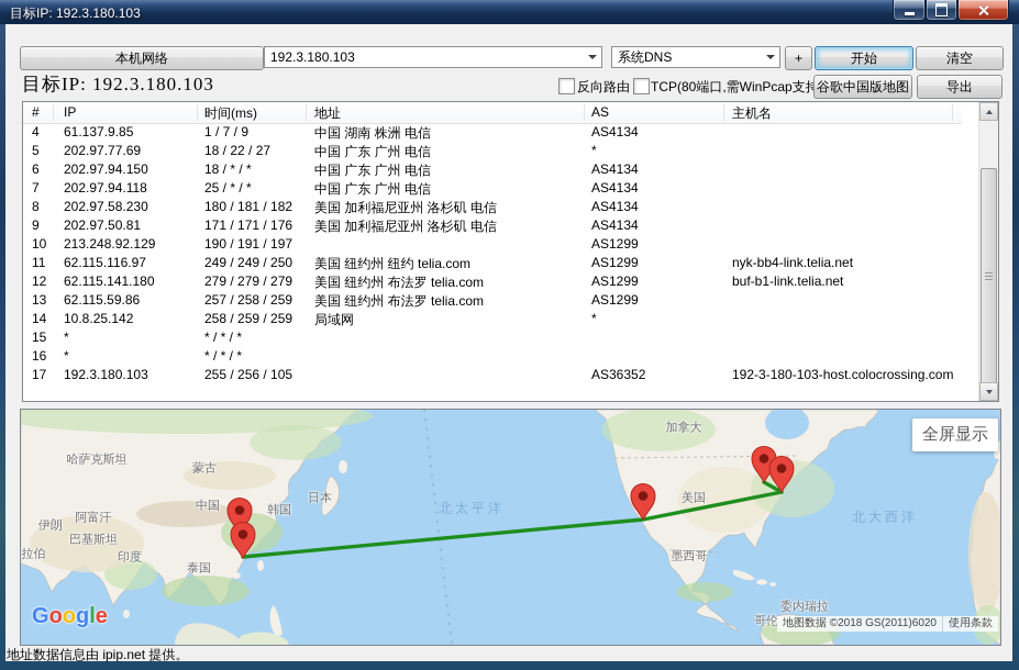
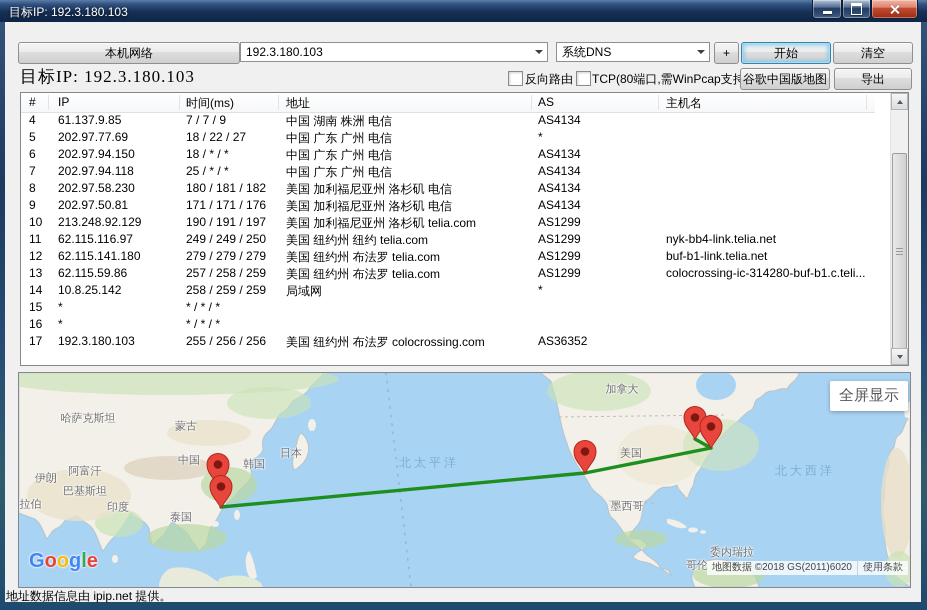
  目标IP: 192.3.180.103
  本机网络
  192.3.180.103
  系统DNS
  +
  开始
  清空
  目标IP: 192.3.180.103
  反向路由
  TCP(80端口,需WinPcap支持
  谷歌中国版地图
  导出
  #
  IP
  时间(ms)
  地址
  AS
  主机名
  4
  61.137.9.85
- 1 / 7 / 9
+ 7 / 7 / 9
  中国 湖南 株洲 电信
  AS4134
  5
  202.97.77.69
  18 / 22 / 27
  中国 广东 广州 电信
  *
  6
  202.97.94.150
  18 / * / *
  中国 广东 广州 电信
  AS4134
  7
  202.97.94.118
  25 / * / *
  中国 广东 广州 电信
  AS4134
  8
  202.97.58.230
  180 / 181 / 182
  美国 加利福尼亚州 洛杉矶 电信
  AS4134
  9
  202.97.50.81
  171 / 171 / 176
  美国 加利福尼亚州 洛杉矶 电信
  AS4134
  10
  213.248.92.129
  190 / 191 / 197
+ 美国 加利福尼亚州 洛杉矶 telia.com
  AS1299
  11
  62.115.116.97
  249 / 249 / 250
  美国 纽约州 纽约 telia.com
  AS1299
  nyk-bb4-link.telia.net
  12
  62.115.141.180
  279 / 279 / 279
  美国 纽约州 布法罗 telia.com
  AS1299
  buf-b1-link.telia.net
  13
  62.115.59.86
  257 / 258 / 259
  美国 纽约州 布法罗 telia.com
  AS1299
+ colocrossing-ic-314280-buf-b1.c.teli...
  14
  10.8.25.142
  258 / 259 / 259
  局域网
  *
  15
  *
  * / * / *
  16
  *
  * / * / *
  17
  192.3.180.103
- 255 / 256 / 105
+ 255 / 256 / 256
+ 美国 纽约州 布法罗 colocrossing.com
  AS36352
- 192-3-180-103-host.colocrossing.com
  哈萨克斯坦
  蒙古
  中国
  日本
  韩国
  阿富汗
  伊朗
  巴基斯坦
  印度
  泰国
  北太平洋
  加拿大
  美国
  墨西哥
  北大西洋
  委内瑞拉
  哥伦
  全屏显示
  Google
  地图数据 ©2018 GS(2011)6020
  使用条款
  地址数据信息由 ipip.net 提供。
